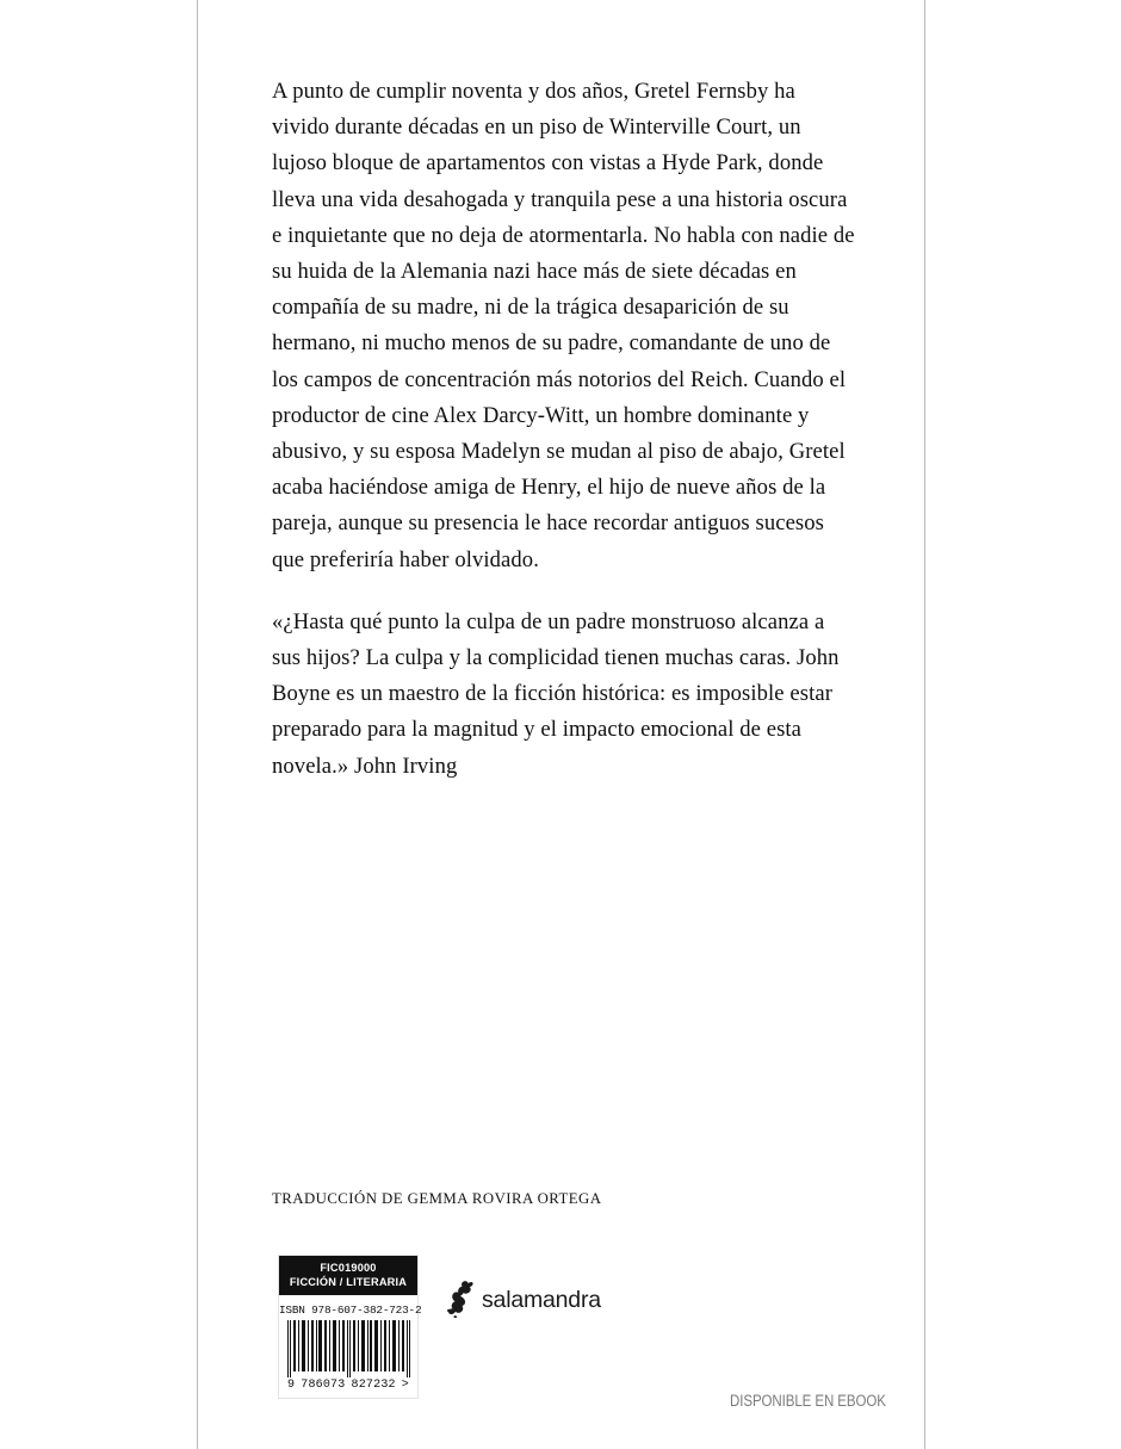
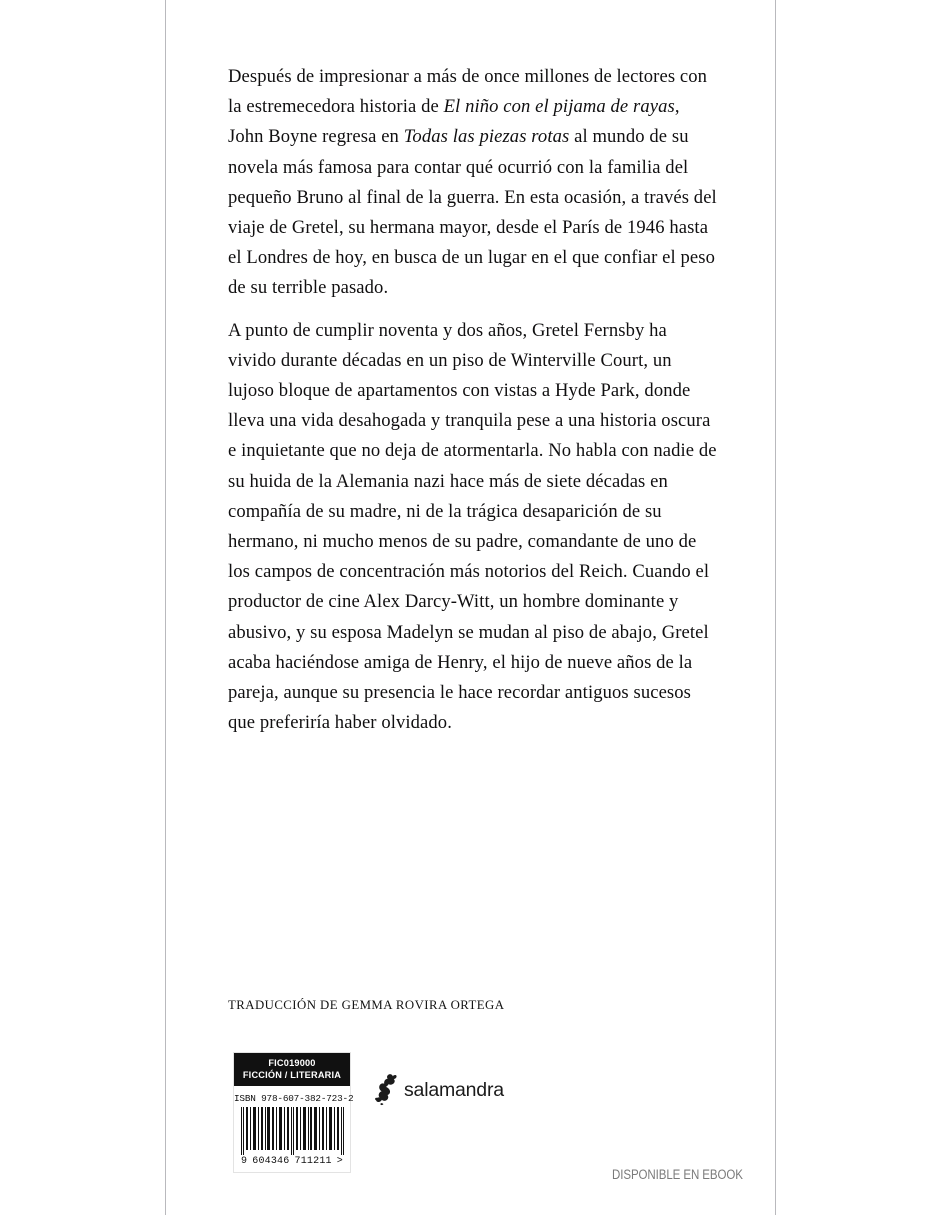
+ Después de impresionar a más de once millones de lectores con la estremecedora historia de El niño con el pijama de rayas, John Boyne regresa en Todas las piezas rotas al mundo de su novela más famosa para contar qué ocurrió con la familia del pequeño Bruno al final de la guerra. En esta ocasión, a través del viaje de Gretel, su hermana mayor, desde el París de 1946 hasta el Londres de hoy, en busca de un lugar en el que confiar el peso de su terrible pasado.
  A punto de cumplir noventa y dos años, Gretel Fernsby ha vivido durante décadas en un piso de Winterville Court, un lujoso bloque de apartamentos con vistas a Hyde Park, donde lleva una vida desahogada y tranquila pese a una historia oscura e inquietante que no deja de atormentarla. No habla con nadie de su huida de la Alemania nazi hace más de siete décadas en compañía de su madre, ni de la trágica desaparición de su hermano, ni mucho menos de su padre, comandante de uno de los campos de concentración más notorios del Reich. Cuando el productor de cine Alex Darcy-Witt, un hombre dominante y abusivo, y su esposa Madelyn se mudan al piso de abajo, Gretel acaba haciéndose amiga de Henry, el hijo de nueve años de la pareja, aunque su presencia le hace recordar antiguos sucesos que preferiría haber olvidado.
- «¿Hasta qué punto la culpa de un padre monstruoso alcanza a sus hijos? La culpa y la complicidad tienen muchas caras. John Boyne es un maestro de la ficción histórica: es imposible estar preparado para la magnitud y el impacto emocional de esta novela.» John Irving
  TRADUCCIÓN DE GEMMA ROVIRA ORTEGA
  FIC019000
  FICCIÓN / LITERARIA
  ISBN 978-607-382-723-2
  9
- 786073
+ 604346
- 827232
+ 711211
  >
  salamandra
  DISPONIBLE EN EBOOK
